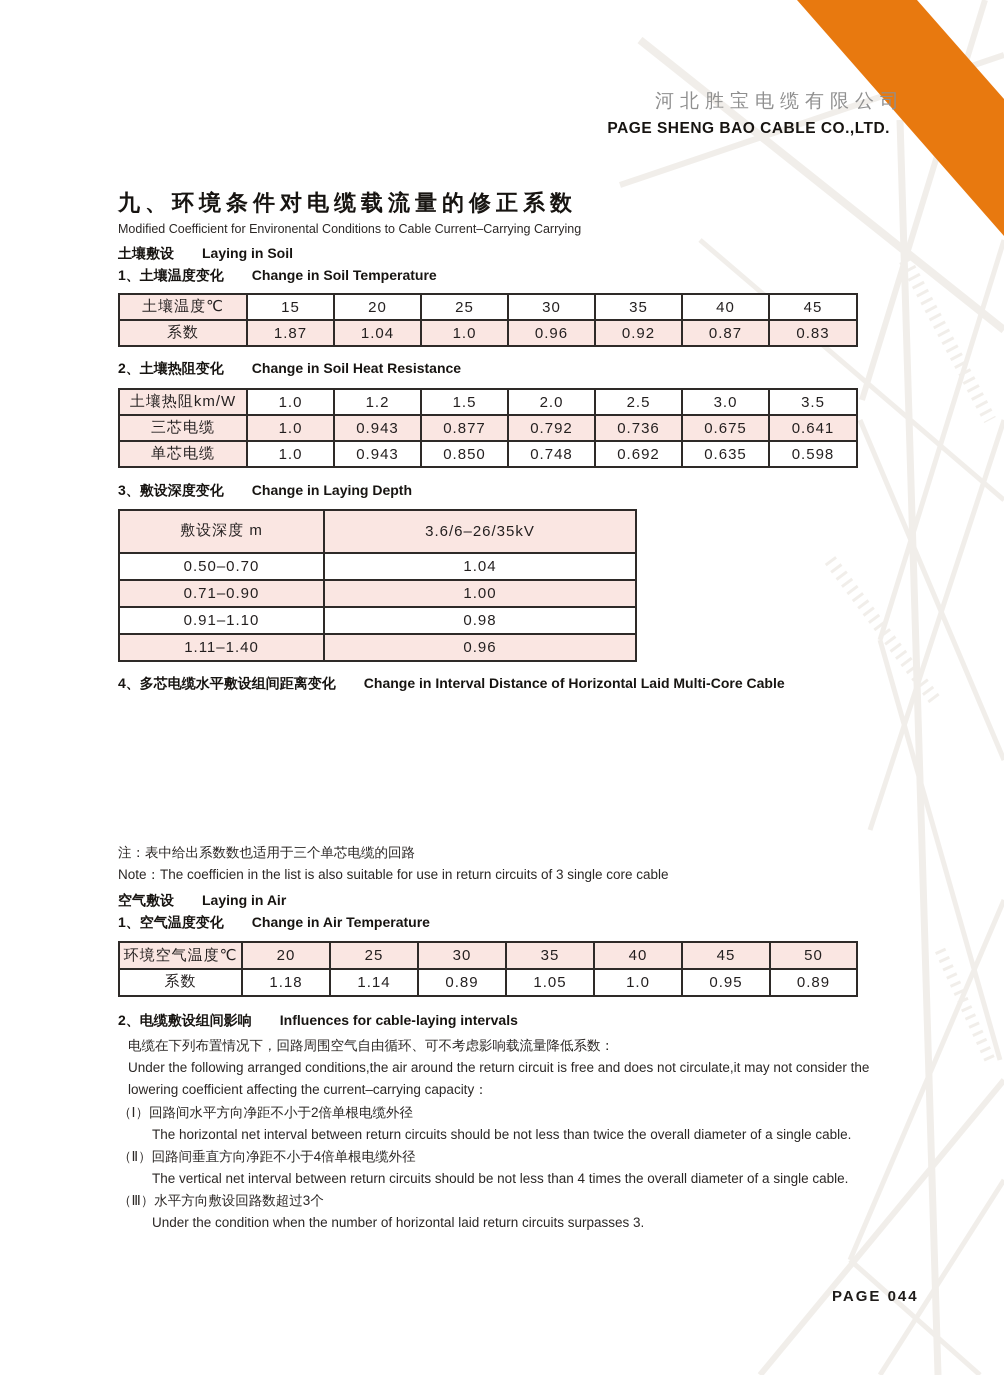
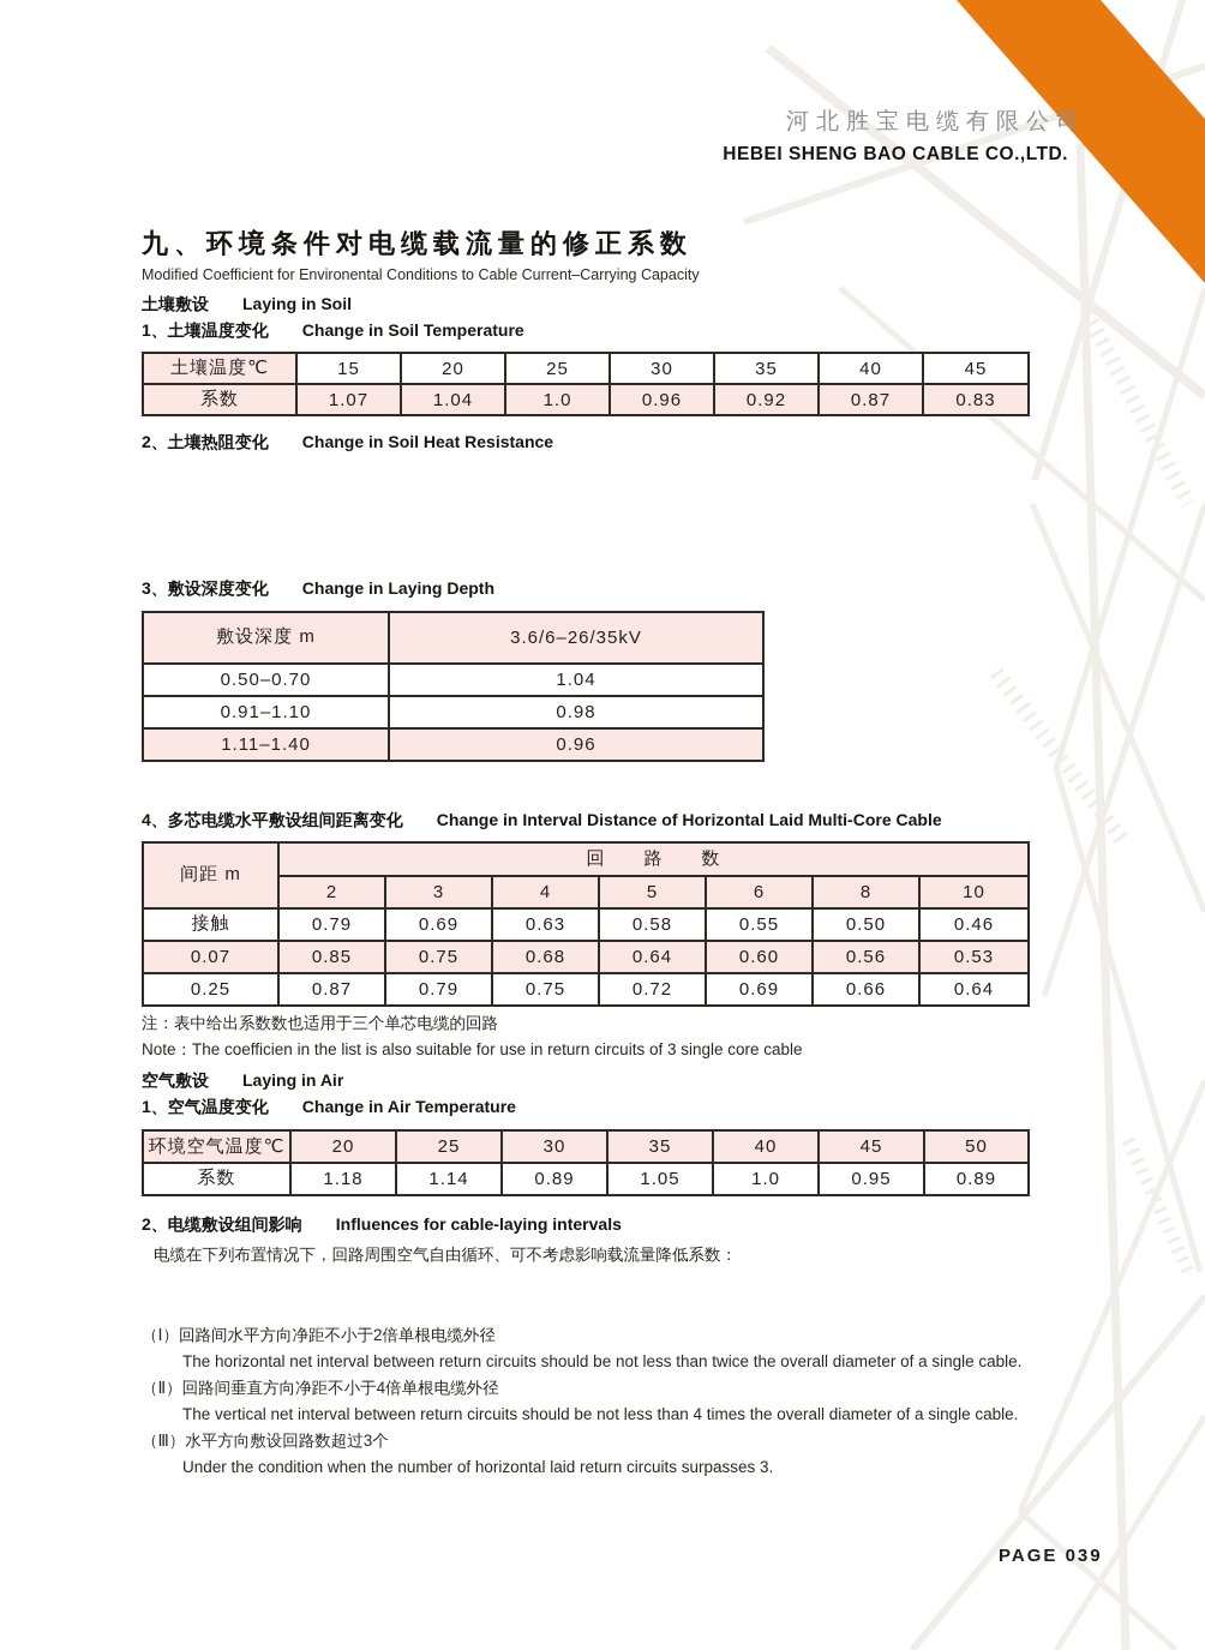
  河北胜宝电缆有限公司
- PAGE SHENG BAO CABLE CO.,LTD.
+ HEBEI SHENG BAO CABLE CO.,LTD.
  九、环境条件对电缆载流量的修正系数
- Modified Coefficient for Environental Conditions to Cable Current–Carrying Carrying
+ Modified Coefficient for Environental Conditions to Cable Current–Carrying Capacity
  土壤敷设 Laying in Soil
  1、土壤温度变化 Change in Soil Temperature
  土壤温度℃	15	20	25	30	35	40	45
- 系数	1.87	1.04	1.0	0.96	0.92	0.87	0.83
+ 系数	1.07	1.04	1.0	0.96	0.92	0.87	0.83
  2、土壤热阻变化 Change in Soil Heat Resistance
- 土壤热阻km/W	1.0	1.2	1.5	2.0	2.5	3.0	3.5
- 三芯电缆	1.0	0.943	0.877	0.792	0.736	0.675	0.641
- 单芯电缆	1.0	0.943	0.850	0.748	0.692	0.635	0.598
  3、敷设深度变化 Change in Laying Depth
  敷设深度 m	3.6/6–26/35kV
  0.50–0.70	1.04
- 0.71–0.90	1.00
  0.91–1.10	0.98
  1.11–1.40	0.96
  4、多芯电缆水平敷设组间距离变化 Change in Interval Distance of Horizontal Laid Multi-Core Cable
+ 间距 m	回 路 数
+ 2	3	4	5	6	8	10
+ 接触	0.79	0.69	0.63	0.58	0.55	0.50	0.46
+ 0.07	0.85	0.75	0.68	0.64	0.60	0.56	0.53
+ 0.25	0.87	0.79	0.75	0.72	0.69	0.66	0.64
  注：表中给出系数数也适用于三个单芯电缆的回路
  Note：The coefficien in the list is also suitable for use in return circuits of 3 single core cable
  空气敷设 Laying in Air
  1、空气温度变化 Change in Air Temperature
  环境空气温度℃	20	25	30	35	40	45	50
  系数	1.18	1.14	0.89	1.05	1.0	0.95	0.89
  2、电缆敷设组间影响 Influences for cable-laying intervals
  电缆在下列布置情况下，回路周围空气自由循环、可不考虑影响载流量降低系数：
- Under the following arranged conditions,the air around the return circuit is free and does not circulate,it may not consider the
- lowering coefficient affecting the current–carrying capacity：
  （Ⅰ）回路间水平方向净距不小于2倍单根电缆外径
  The horizontal net interval between return circuits should be not less than twice the overall diameter of a single cable.
  （Ⅱ）回路间垂直方向净距不小于4倍单根电缆外径
  The vertical net interval between return circuits should be not less than 4 times the overall diameter of a single cable.
  （Ⅲ）水平方向敷设回路数超过3个
  Under the condition when the number of horizontal laid return circuits surpasses 3.
- PAGE 044
+ PAGE 039
